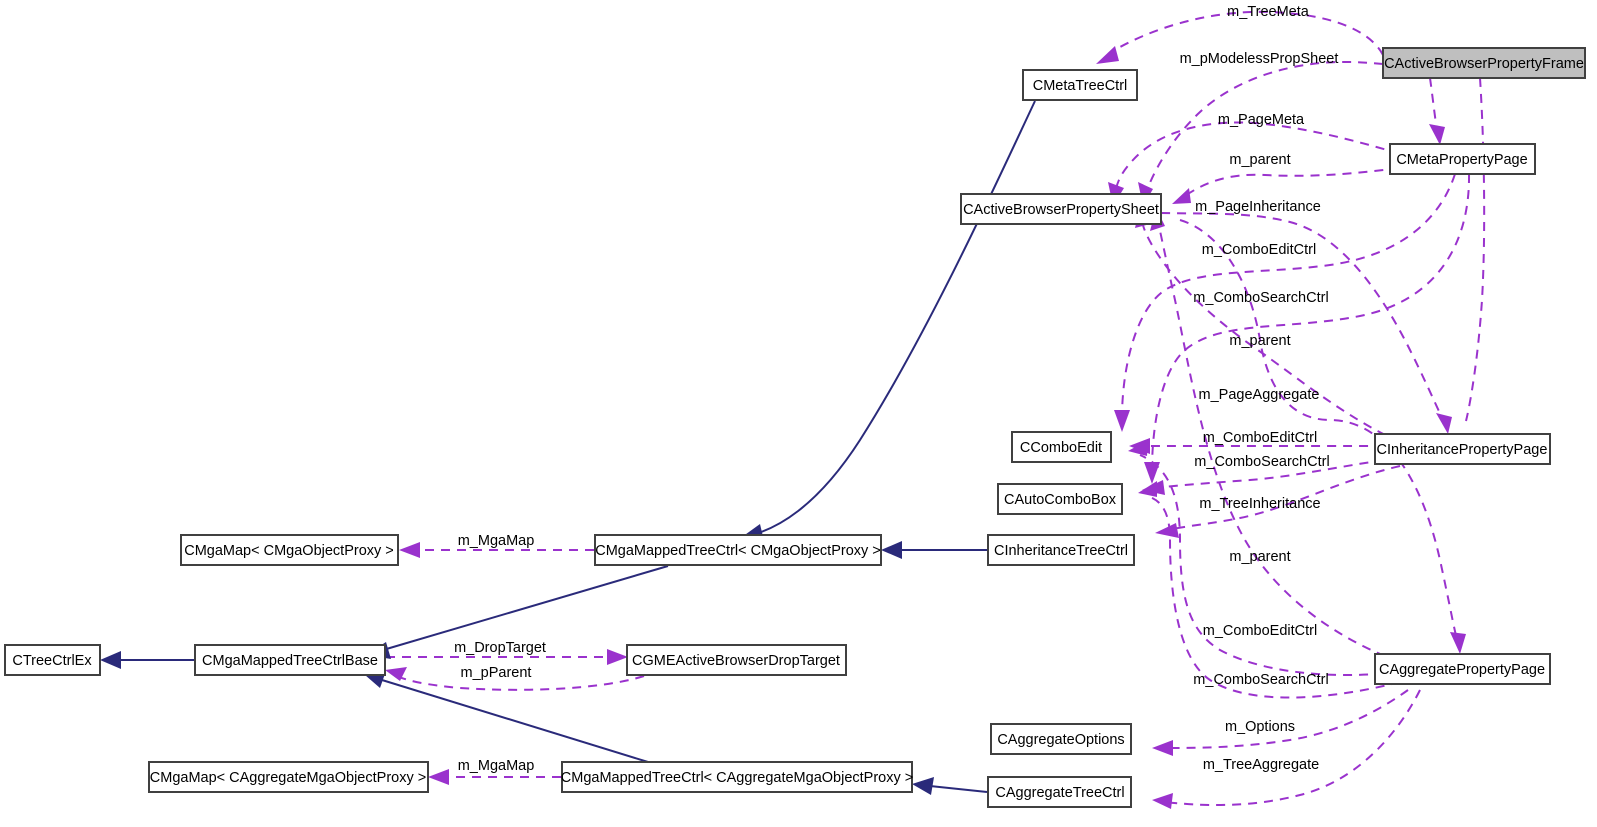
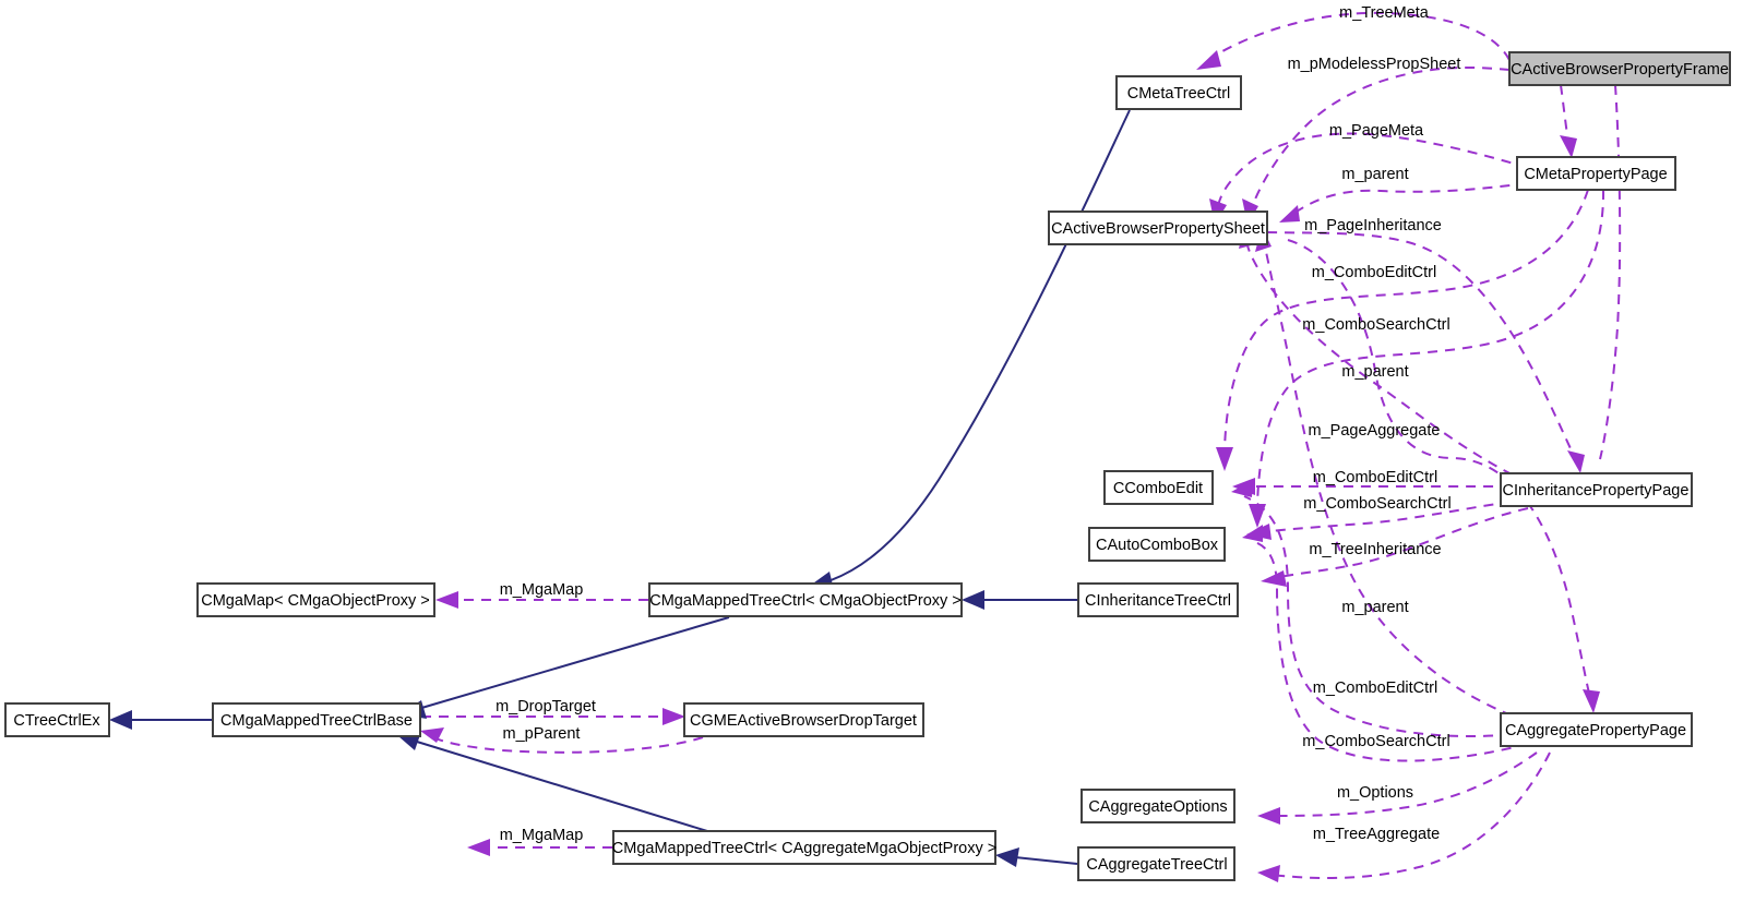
  m_TreeMeta
  m_pModelessPropSheet
  m_PageMeta
  m_parent
  m_PageInheritance
  m_ComboEditCtrl
  m_ComboSearchCtrl
  m_parent
  m_PageAggregate
  m_ComboEditCtrl
  m_ComboSearchCtrl
  m_TreeInheritance
  m_parent
  m_ComboEditCtrl
  m_ComboSearchCtrl
  m_Options
  m_TreeAggregate
  m_MgaMap
  m_DropTarget
  m_pParent
  m_MgaMap
  CMetaTreeCtrl
  CActiveBrowserPropertyFrame
  CMetaPropertyPage
  CActiveBrowserPropertySheet
  CComboEdit
  CInheritancePropertyPage
  CAutoComboBox
  CMgaMap< CMgaObjectProxy >
  CMgaMappedTreeCtrl< CMgaObjectProxy >
  CInheritanceTreeCtrl
  CTreeCtrlEx
  CMgaMappedTreeCtrlBase
  CGMEActiveBrowserDropTarget
  CAggregatePropertyPage
  CAggregateOptions
- CMgaMap< CAggregateMgaObjectProxy >
  CMgaMappedTreeCtrl< CAggregateMgaObjectProxy >
  CAggregateTreeCtrl
